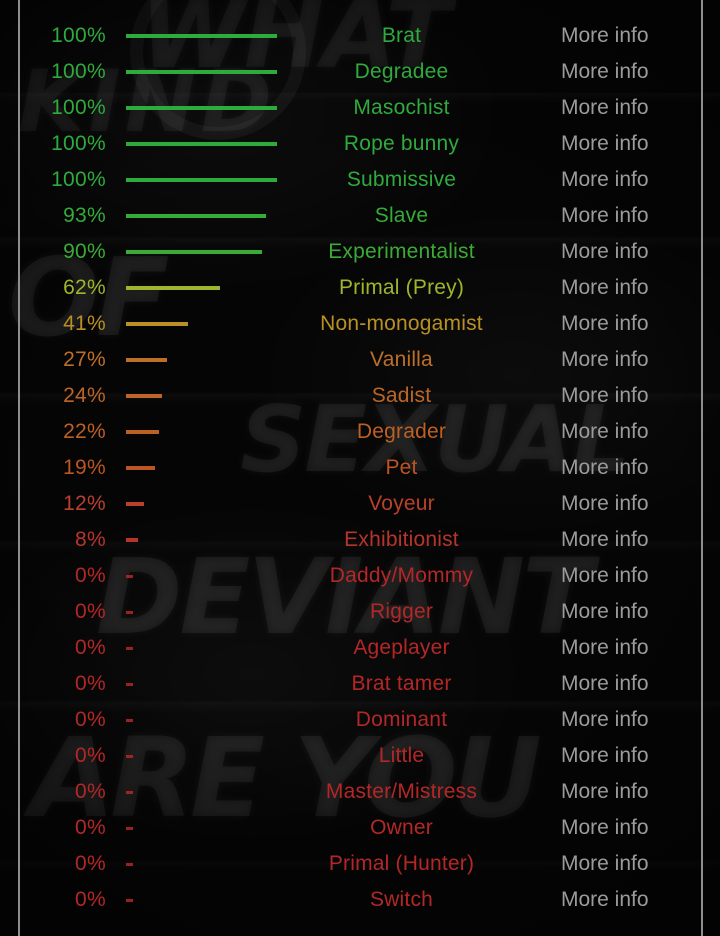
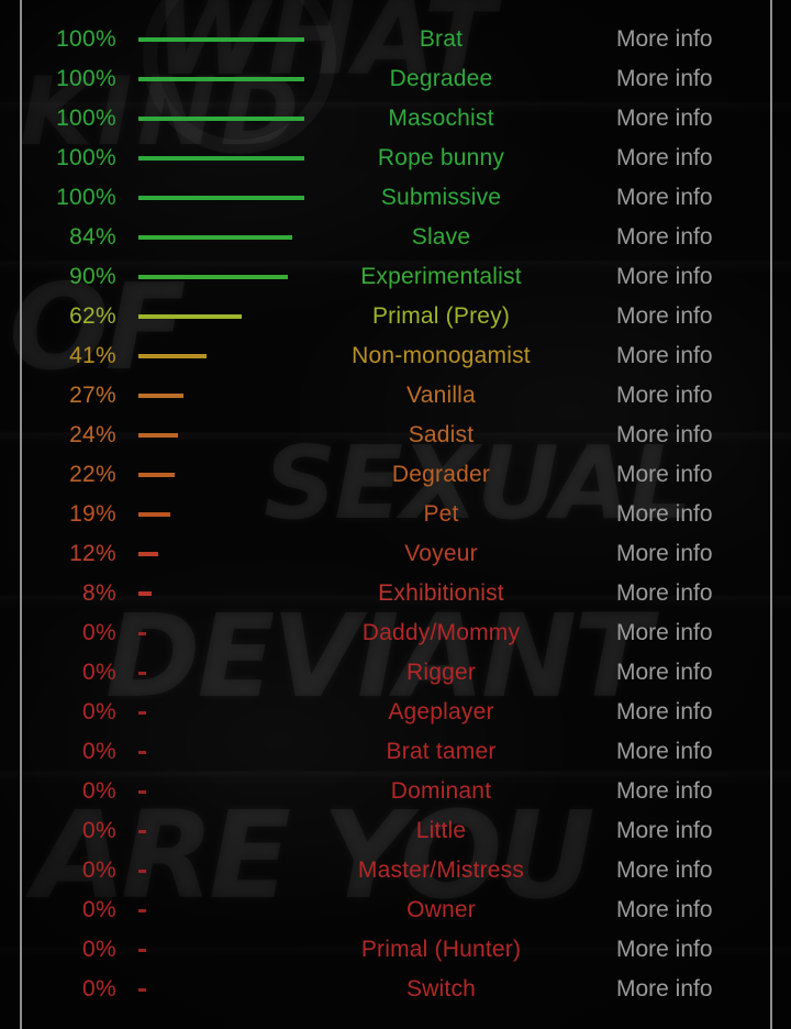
  100%
  Brat
  More info
  100%
  Degradee
  More info
  100%
  Masochist
  More info
  100%
  Rope bunny
  More info
  100%
  Submissive
  More info
- 93%
+ 84%
  Slave
  More info
  90%
  Experimentalist
  More info
  62%
  Primal (Prey)
  More info
  41%
  Non-monogamist
  More info
  27%
  Vanilla
  More info
  24%
  Sadist
  More info
  22%
  Degrader
  More info
  19%
  Pet
  More info
  12%
  Voyeur
  More info
  8%
  Exhibitionist
  More info
  0%
  Daddy/Mommy
  More info
  0%
  Rigger
  More info
  0%
  Ageplayer
  More info
  0%
  Brat tamer
  More info
  0%
  Dominant
  More info
  0%
  Little
  More info
  0%
  Master/Mistress
  More info
  0%
  Owner
  More info
  0%
  Primal (Hunter)
  More info
  0%
  Switch
  More info
